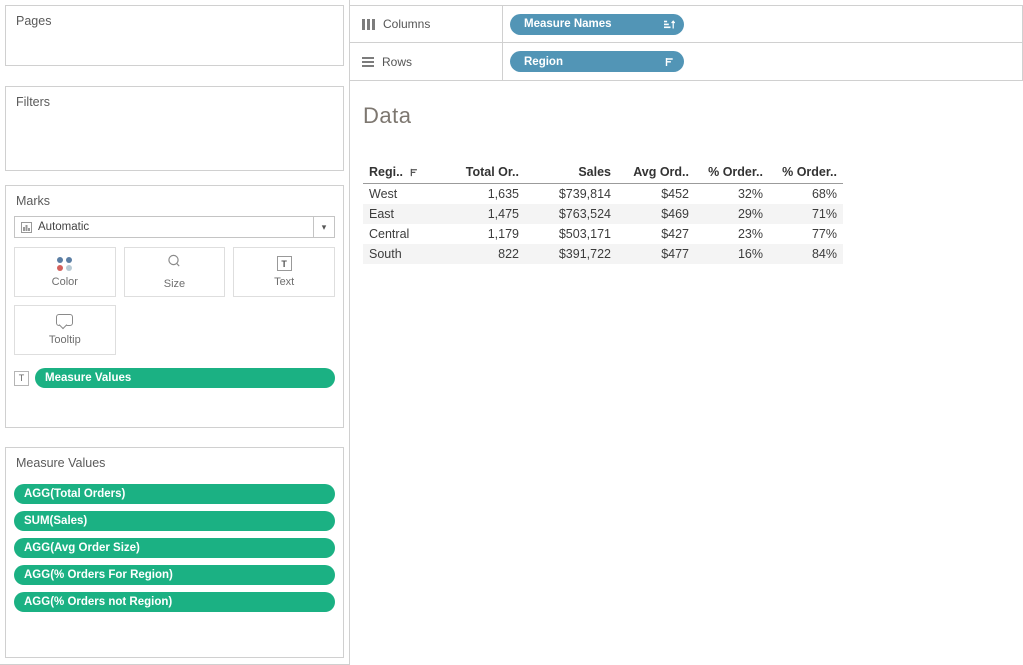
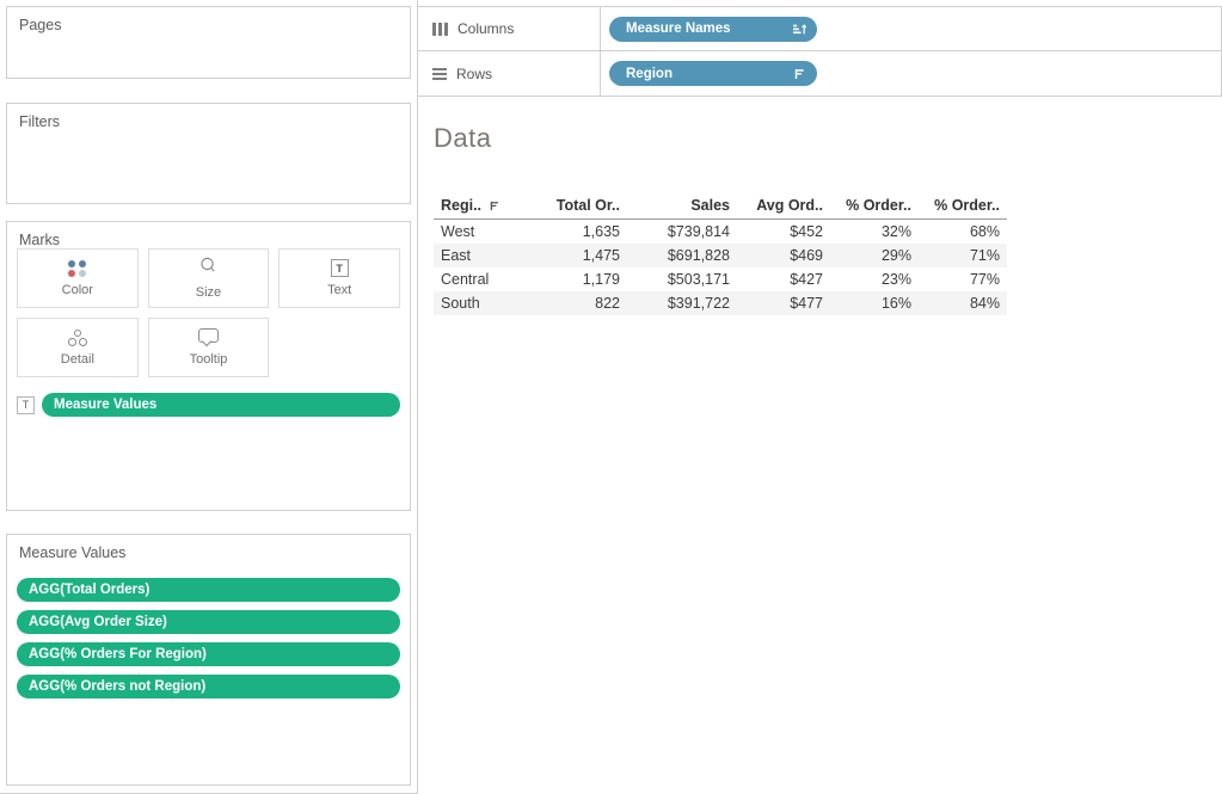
  Pages
  Filters
  Marks
- Automatic
- ▾
  Color
  Size
  T
  Text
+ Detail
  Tooltip
  T
  Measure Values
  Measure Values
  AGG(Total Orders)
- SUM(Sales)
  AGG(Avg Order Size)
  AGG(% Orders For Region)
  AGG(% Orders not Region)
  Columns
  Measure Names
  Rows
  Region
  Data
  Regi..	Total Or..	Sales	Avg Ord..	% Order..	% Order..
  West	1,635	$739,814	$452	32%	68%
- East	1,475	$763,524	$469	29%	71%
+ East	1,475	$691,828	$469	29%	71%
  Central	1,179	$503,171	$427	23%	77%
  South	822	$391,722	$477	16%	84%
